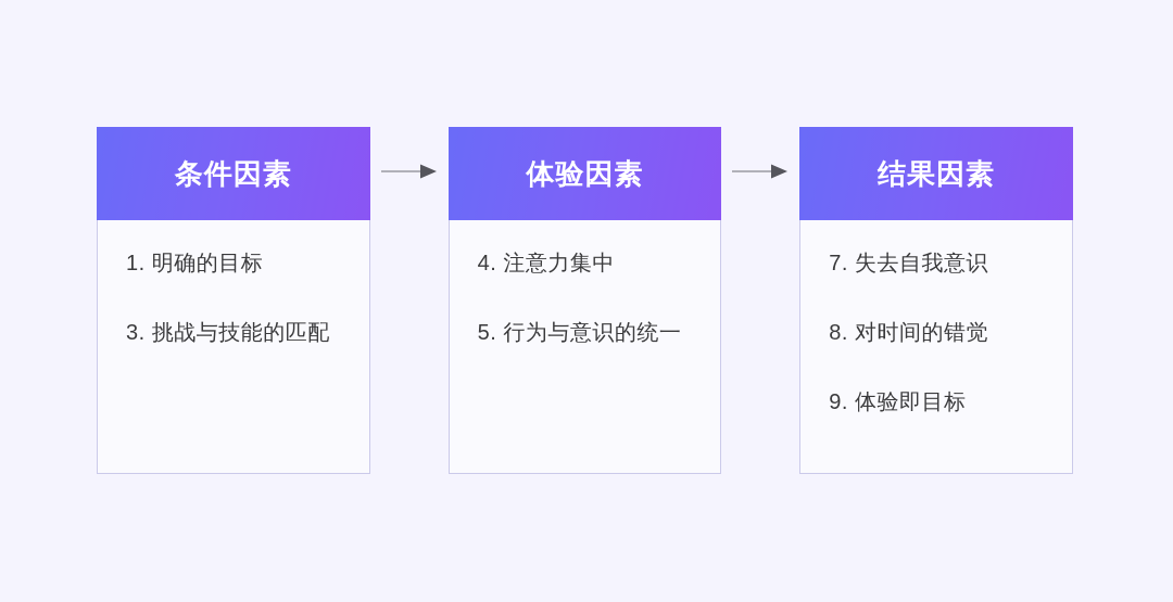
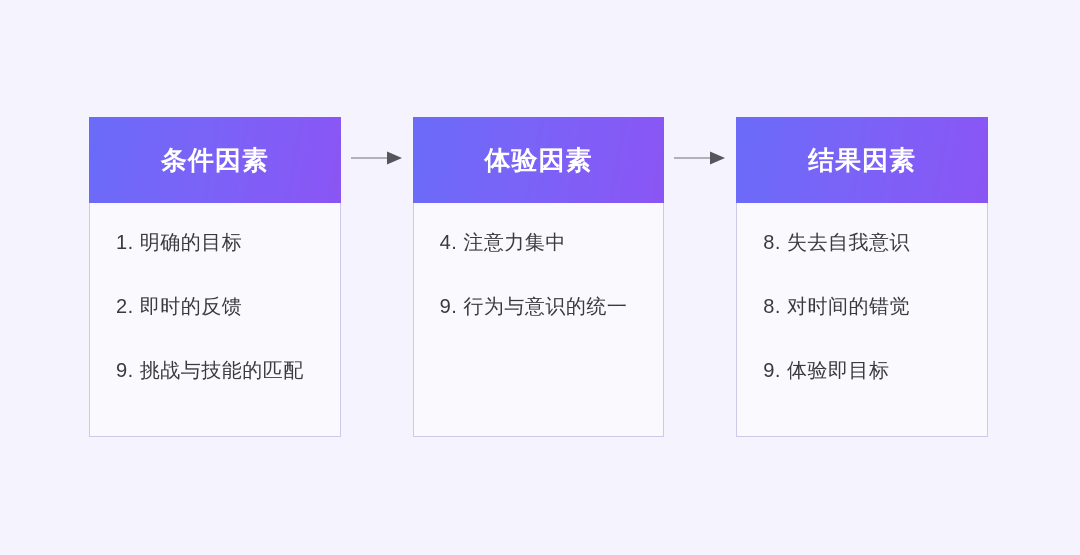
  条件因素
  1. 明确的目标
+ 2. 即时的反馈
- 3. 挑战与技能的匹配
+ 9. 挑战与技能的匹配
  体验因素
  4. 注意力集中
- 5. 行为与意识的统一
+ 9. 行为与意识的统一
  结果因素
- 7. 失去自我意识
+ 8. 失去自我意识
  8. 对时间的错觉
  9. 体验即目标
